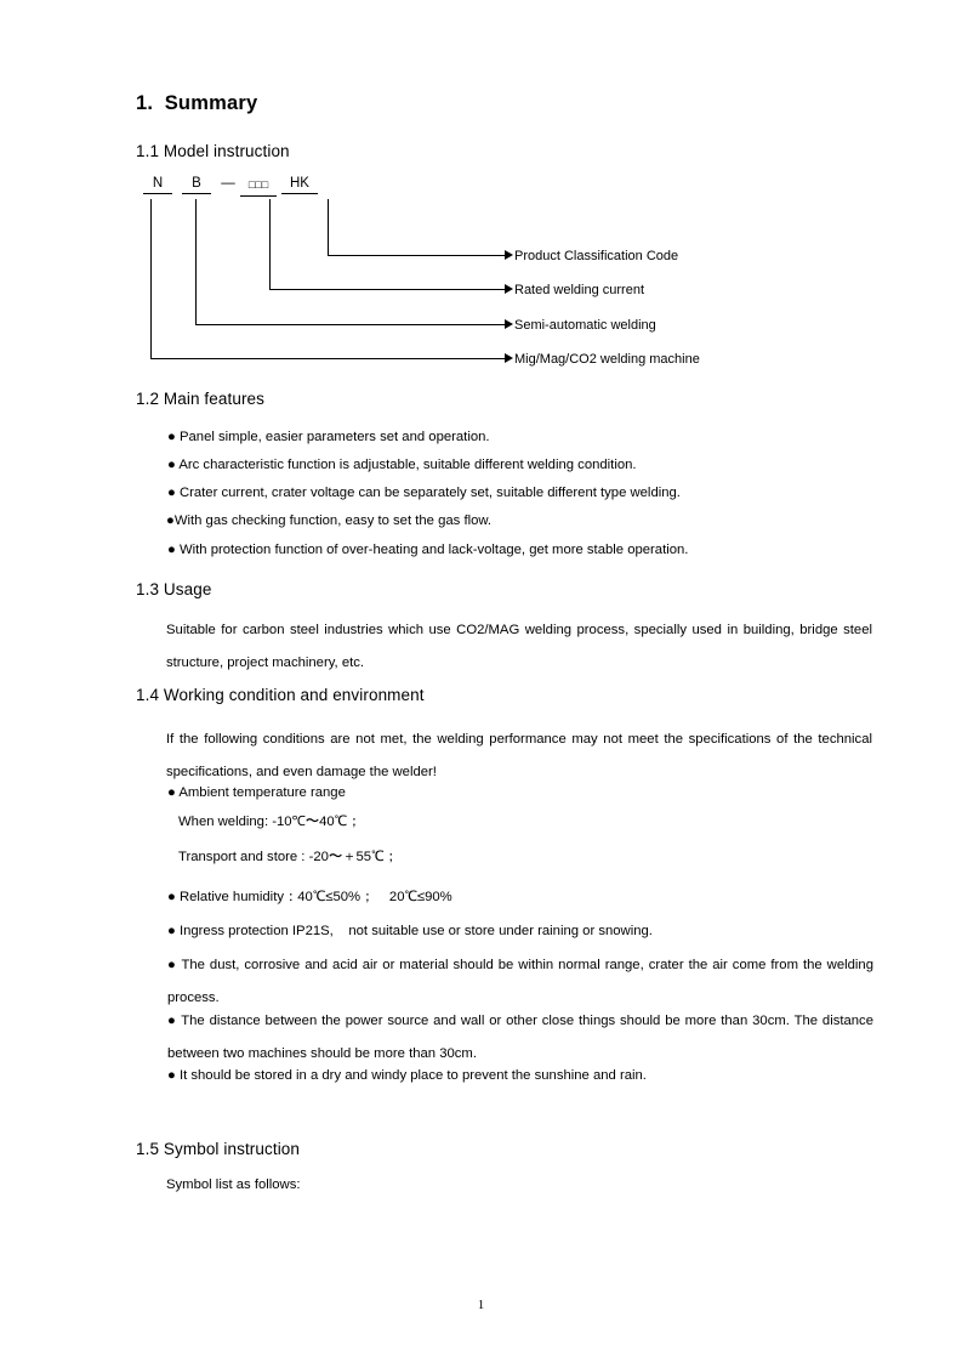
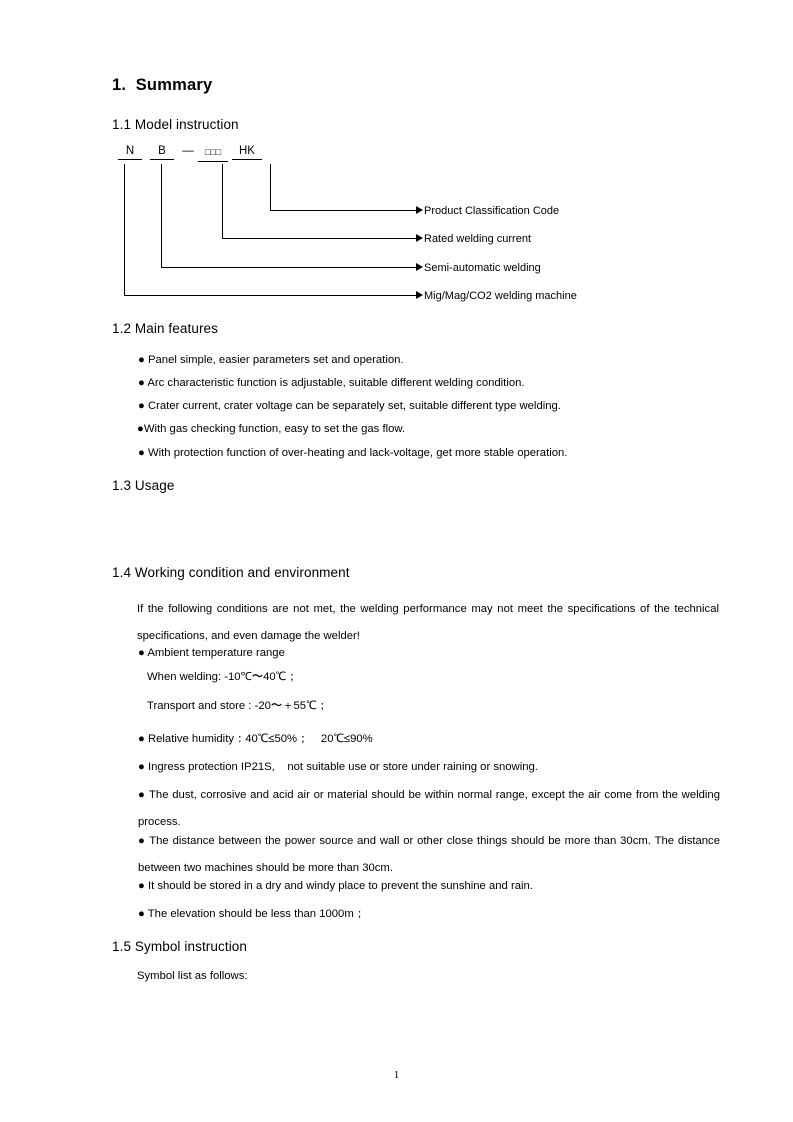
  1. Summary
  1.1 Model instruction
  N
  B
  —
  □□□
  HK
  Product Classification Code
  Rated welding current
  Semi-automatic welding
  Mig/Mag/CO2 welding machine
  1.2 Main features
  ● Panel simple, easier parameters set and operation.
  ● Arc characteristic function is adjustable, suitable different welding condition.
  ● Crater current, crater voltage can be separately set, suitable different type welding.
  ●With gas checking function, easy to set the gas flow.
  ● With protection function of over-heating and lack-voltage, get more stable operation.
  1.3 Usage
- Suitable for carbon steel industries which use CO2/MAG welding process, specially used in building, bridge steel structure, project machinery, etc.
  1.4 Working condition and environment
  If the following conditions are not met, the welding performance may not meet the specifications of the technical specifications, and even damage the welder!
  ● Ambient temperature range
  When welding: -10℃〜40℃；
  Transport and store : -20〜＋55℃；
  ● Relative humidity：40℃≤50%； 20℃≤90%
  ● Ingress protection IP21S, not suitable use or store under raining or snowing.
- ● The dust, corrosive and acid air or material should be within normal range, crater the air come from the welding process.
+ ● The dust, corrosive and acid air or material should be within normal range, except the air come from the welding process.
  ● The distance between the power source and wall or other close things should be more than 30cm. The distance between two machines should be more than 30cm.
  ● It should be stored in a dry and windy place to prevent the sunshine and rain.
+ ● The elevation should be less than 1000m；
  1.5 Symbol instruction
  Symbol list as follows:
  1
